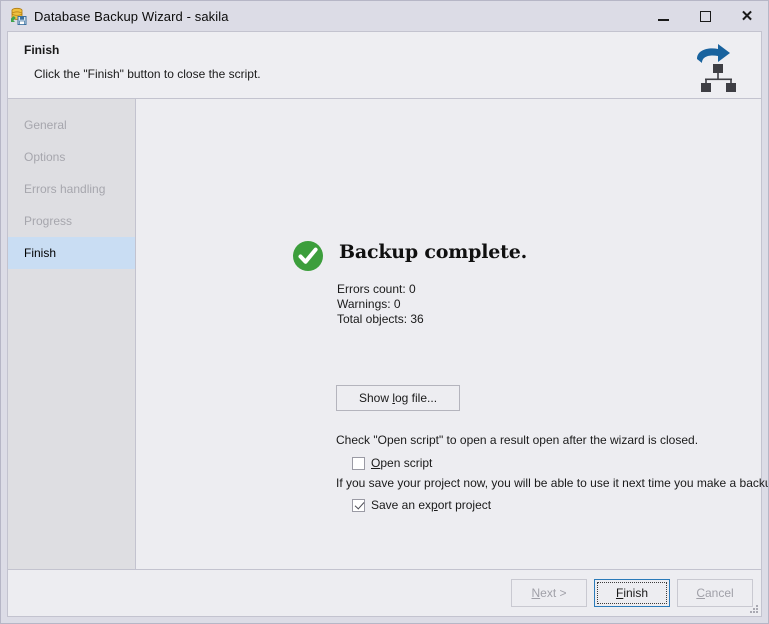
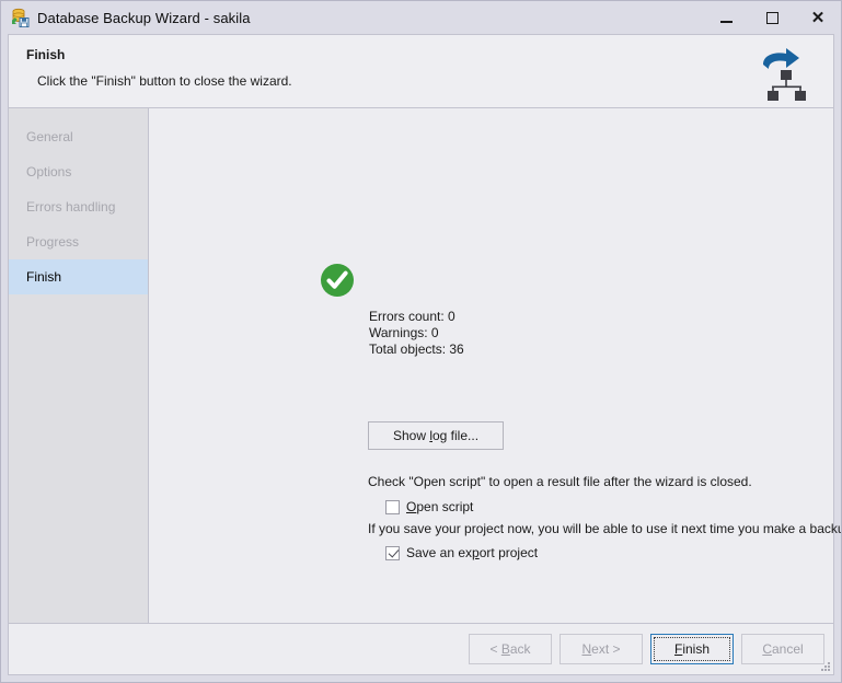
  Database Backup Wizard - sakila
  ✕
  Finish
- Click the "Finish" button to close the script.
+ Click the "Finish" button to close the wizard.
  General
  Options
  Errors handling
  Progress
  Finish
- Backup complete.
  Errors count: 0
  Warnings: 0
  Total objects: 36
  Show log file...
- Check "Open script" to open a result open after the wizard is closed.
+ Check "Open script" to open a result file after the wizard is closed.
  Open script
  If you save your project now, you will be able to use it next time you make a back
  Save an export project
+ < Back
  Next >
  Finish
  Cancel
